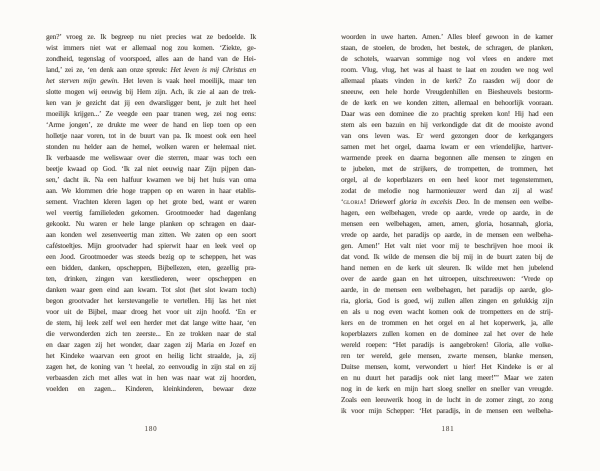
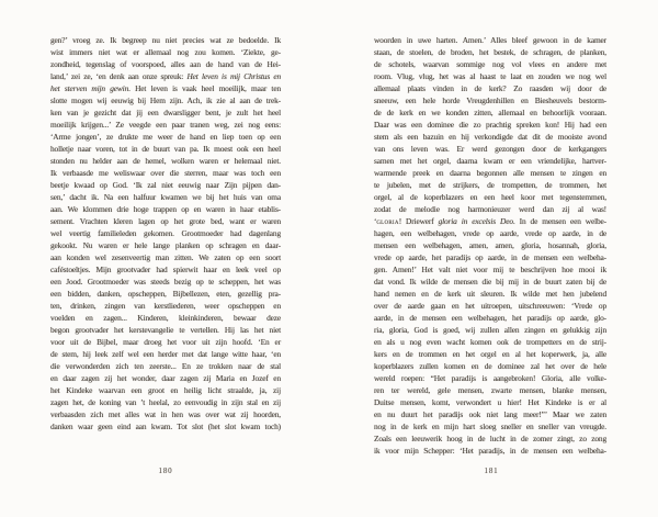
  gen?’ vroeg ze. Ik begreep nu niet precies wat ze bedoelde. Ik
  wist immers niet wat er allemaal nog zou komen. ‘Ziekte, ge-
  zondheid, tegenslag of voorspoed, alles aan de hand van de Hei-
  land,’ zei ze, ‘en denk aan onze spreuk: Het leven is mij Christus en
  het sterven mijn gewin. Het leven is vaak heel moeilijk, maar ten
  slotte mogen wij eeuwig bij Hem zijn. Ach, ik zie al aan de trek-
  ken van je gezicht dat jij een dwarsligger bent, je zult het heel
  moeilijk krijgen...’ Ze veegde een paar tranen weg, zei nog eens:
  ‘Arme jongen’, ze drukte me weer de hand en liep toen op een
  holletje naar voren, tot in de buurt van pa. Ik moest ook een heel
  stonden nu helder aan de hemel, wolken waren er helemaal niet.
  Ik verbaasde me weliswaar over die sterren, maar was toch een
  beetje kwaad op God. ‘Ik zal niet eeuwig naar Zijn pijpen dan-
  sen,’ dacht ik. Na een halfuur kwamen we bij het huis van oma
  aan. We klommen drie hoge trappen op en waren in haar etablis-
  sement. Vrachten kleren lagen op het grote bed, want er waren
  wel veertig familieleden gekomen. Grootmoeder had dagenlang
  gekookt. Nu waren er hele lange planken op schragen en daar-
  aan konden wel zesenveertig man zitten. We zaten op een soort
  caféstoeltjes. Mijn grootvader had spierwit haar en leek veel op
  een Jood. Grootmoeder was steeds bezig op te scheppen, het was
  een bidden, danken, opscheppen, Bijbellezen, eten, gezellig pra-
  ten, drinken, zingen van kerstliederen, weer opscheppen en
- danken waar geen eind aan kwam. Tot slot (het slot kwam toch)
+ voelden en zagen... Kinderen, kleinkinderen, bewaar deze
  begon grootvader het kerstevangelie te vertellen. Hij las het niet
  voor uit de Bijbel, maar droeg het voor uit zijn hoofd. ‘En er
  de stem, hij leek zelf wel een herder met dat lange witte haar, ‘en
  die verwonderden zich ten zeerste... En ze trokken naar de stal
  en daar zagen zij het wonder, daar zagen zij Maria en Jozef en
  het Kindeke waarvan een groot en heilig licht straalde, ja, zij
  zagen het, de koning van ’t heelal, zo eenvoudig in zijn stal en zij
- verbaasden zich met alles wat in hen was naar wat zij hoorden,
+ verbaasden zich met alles wat in hen was over wat zij hoorden,
- voelden en zagen... Kinderen, kleinkinderen, bewaar deze
+ danken waar geen eind aan kwam. Tot slot (het slot kwam toch)
  woorden in uwe harten. Amen.’ Alles bleef gewoon in de kamer
  staan, de stoelen, de broden, het bestek, de schragen, de planken,
  de schotels, waarvan sommige nog vol vlees en andere met
  room. Vlug, vlug, het was al haast te laat en zouden we nog wel
  allemaal plaats vinden in de kerk? Zo raasden wij door de
  sneeuw, een hele horde Vreugdenhillen en Biesheuvels bestorm-
  de de kerk en we konden zitten, allemaal en behoorlijk vooraan.
  Daar was een dominee die zo prachtig spreken kon! Hij had een
  stem als een bazuin en hij verkondigde dat dit de mooiste avond
  van ons leven was. Er werd gezongen door de kerkgangers
  samen met het orgel, daarna kwam er een vriendelijke, hartver-
  warmende preek en daarna begonnen alle mensen te zingen en
  te jubelen, met de strijkers, de trompetten, de trommen, het
  orgel, al de koperblazers en een heel koor met tegenstemmen,
  zodat de melodie nog harmonieuzer werd dan zij al was!
  ‘gloria! Driewerf gloria in excelsis Deo. In de mensen een welbe-
  hagen, een welbehagen, vrede op aarde, vrede op aarde, in de
  mensen een welbehagen, amen, amen, gloria, hosannah, gloria,
  vrede op aarde, het paradijs op aarde, in de mensen een welbeha-
  gen. Amen!’ Het valt niet voor mij te beschrijven hoe mooi ik
  dat vond. Ik wilde de mensen die bij mij in de buurt zaten bij de
  hand nemen en de kerk uit sleuren. Ik wilde met hen jubelend
  over de aarde gaan en het uitroepen, uitschreeuwen: ‘Vrede op
  aarde, in de mensen een welbehagen, het paradijs op aarde, glo-
  ria, gloria, God is goed, wij zullen allen zingen en gelukkig zijn
  en als u nog even wacht komen ook de trompetters en de strij-
  kers en de trommen en het orgel en al het koperwerk, ja, alle
  koperblazers zullen komen en de dominee zal het over de hele
  wereld roepen: “Het paradijs is aangebroken! Gloria, alle volke-
  ren ter wereld, gele mensen, zwarte mensen, blanke mensen,
  Duitse mensen, komt, verwondert u hier! Het Kindeke is er al
  en nu duurt het paradijs ook niet lang meer!”’ Maar we zaten
  nog in de kerk en mijn hart sloeg sneller en sneller van vreugde.
  Zoals een leeuwerik hoog in de lucht in de zomer zingt, zo zong
  ik voor mijn Schepper: ‘Het paradijs, in de mensen een welbeha-
  180
  181
